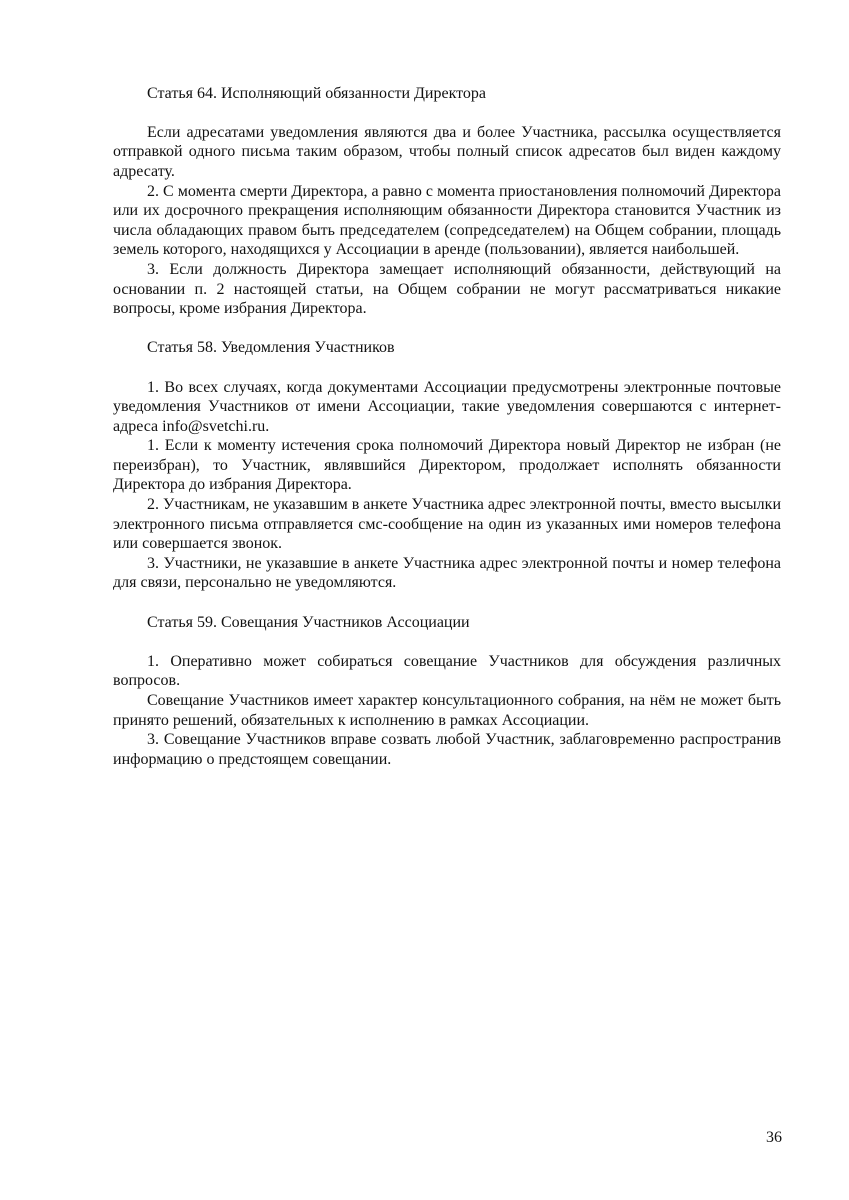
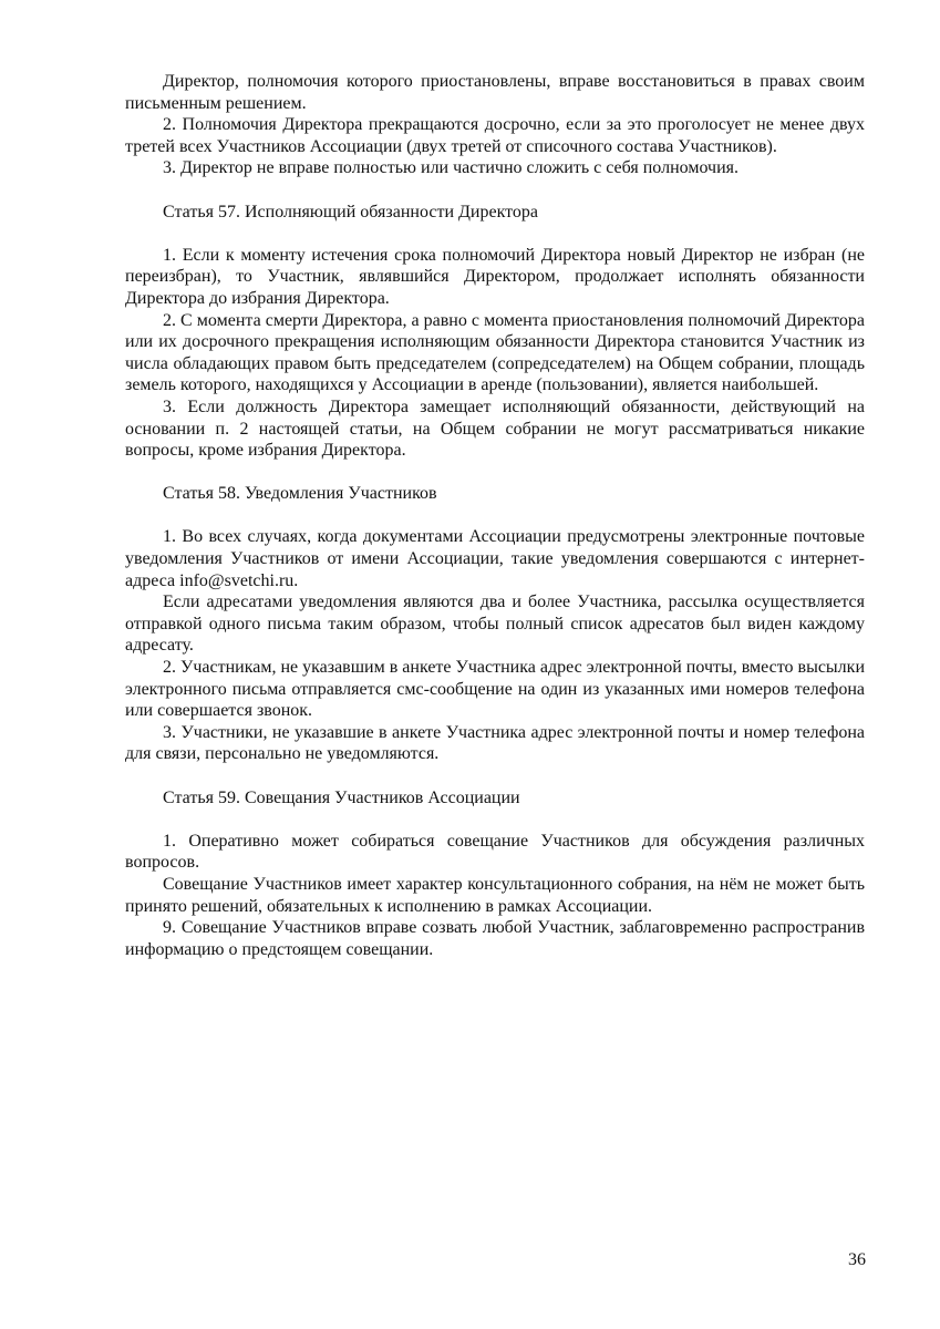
+ Директор, полномочия которого приостановлены, вправе восстановиться в правах своим письменным решением.
+ 2. Полномочия Директора прекращаются досрочно, если за это проголосует не менее двух третей всех Участников Ассоциации (двух третей от списочного состава Участников).
+ 3. Директор не вправе полностью или частично сложить с себя полномочия.
- Статья 64. Исполняющий обязанности Директора
+ Статья 57. Исполняющий обязанности Директора
- Если адресатами уведомления являются два и более Участника, рассылка осуществляется отправкой одного письма таким образом, чтобы полный список адресатов был виден каждому адресату.
+ 1. Если к моменту истечения срока полномочий Директора новый Директор не избран (не переизбран), то Участник, являвшийся Директором, продолжает исполнять обязанности Директора до избрания Директора.
  2. С момента смерти Директора, а равно с момента приостановления полномочий Директора или их досрочного прекращения исполняющим обязанности Директора становится Участник из числа обладающих правом быть председателем (сопредседателем) на Общем собрании, площадь земель которого, находящихся у Ассоциации в аренде (пользовании), является наибольшей.
  3. Если должность Директора замещает исполняющий обязанности, действующий на основании п. 2 настоящей статьи, на Общем собрании не могут рассматриваться никакие вопросы, кроме избрания Директора.
  Статья 58. Уведомления Участников
  1. Во всех случаях, когда документами Ассоциации предусмотрены электронные почтовые уведомления Участников от имени Ассоциации, такие уведомления совершаются с интернет-адреса info@svetchi.ru.
- 1. Если к моменту истечения срока полномочий Директора новый Директор не избран (не переизбран), то Участник, являвшийся Директором, продолжает исполнять обязанности Директора до избрания Директора.
+ Если адресатами уведомления являются два и более Участника, рассылка осуществляется отправкой одного письма таким образом, чтобы полный список адресатов был виден каждому адресату.
  2. Участникам, не указавшим в анкете Участника адрес электронной почты, вместо высылки электронного письма отправляется смс-сообщение на один из указанных ими номеров телефона или совершается звонок.
  3. Участники, не указавшие в анкете Участника адрес электронной почты и номер телефона для связи, персонально не уведомляются.
  Статья 59. Совещания Участников Ассоциации
  1. Оперативно может собираться совещание Участников для обсуждения различных вопросов.
  Совещание Участников имеет характер консультационного собрания, на нём не может быть принято решений, обязательных к исполнению в рамках Ассоциации.
- 3. Совещание Участников вправе созвать любой Участник, заблаговременно распространив информацию о предстоящем совещании.
+ 9. Совещание Участников вправе созвать любой Участник, заблаговременно распространив информацию о предстоящем совещании.
  36
